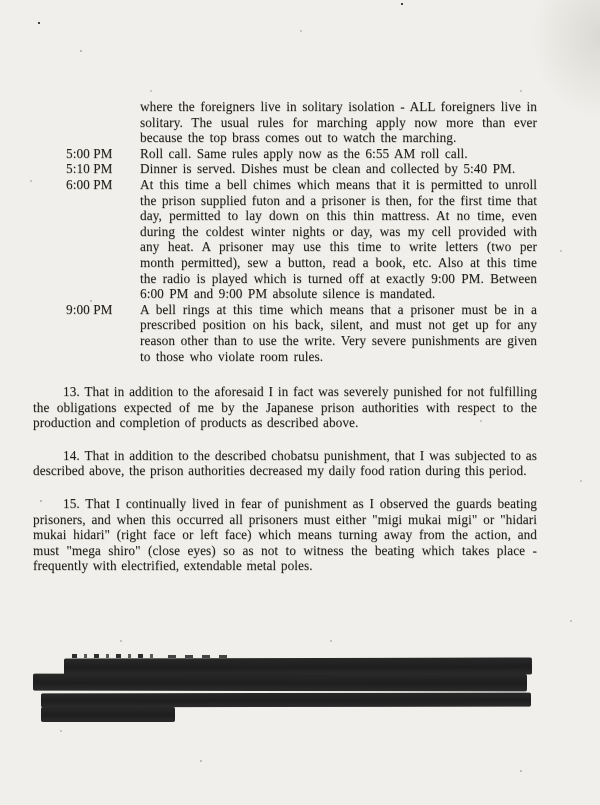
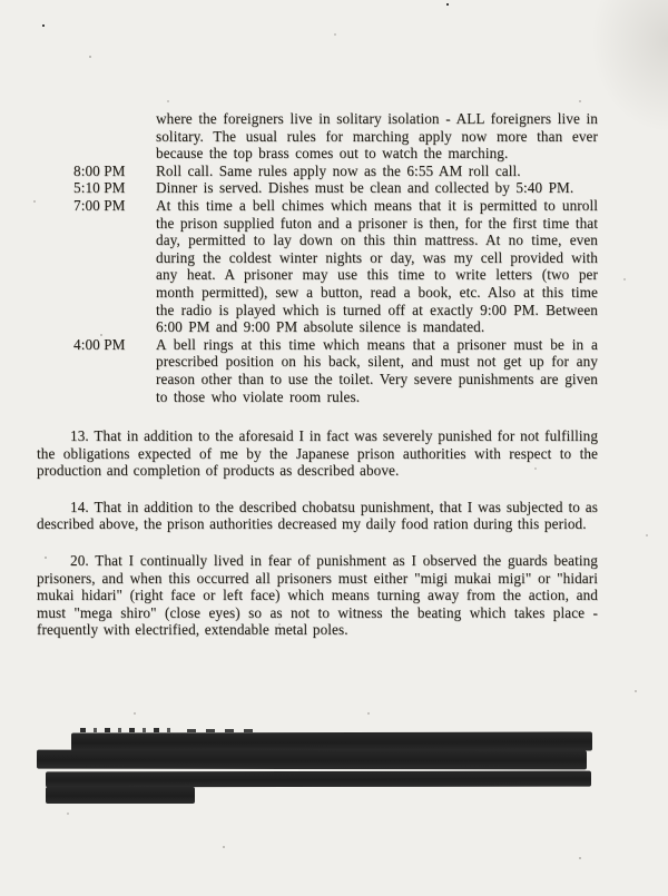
  where the foreigners live in solitary isolation - ALL foreigners live in solitary. The usual rules for marching apply now more than ever because the top brass comes out to watch the marching.
- 5:00 PM
+ 8:00 PM
  Roll call. Same rules apply now as the 6:55 AM roll call.
  5:10 PM
  Dinner is served. Dishes must be clean and collected by 5:40 PM.
- 6:00 PM
+ 7:00 PM
  At this time a bell chimes which means that it is permitted to unroll the prison supplied futon and a prisoner is then, for the first time that day, permitted to lay down on this thin mattress. At no time, even during the coldest winter nights or day, was my cell provided with any heat. A prisoner may use this time to write letters (two per month permitted), sew a button, read a book, etc. Also at this time the radio is played which is turned off at exactly 9:00 PM. Between 6:00 PM and 9:00 PM absolute silence is mandated.
- 9:00 PM
+ 4:00 PM
- A bell rings at this time which means that a prisoner must be in a prescribed position on his back, silent, and must not get up for any reason other than to use the write. Very severe punishments are given to those who violate room rules.
+ A bell rings at this time which means that a prisoner must be in a prescribed position on his back, silent, and must not get up for any reason other than to use the toilet. Very severe punishments are given to those who violate room rules.
  13. That in addition to the aforesaid I in fact was severely punished for not fulfilling the obligations expected of me by the Japanese prison authorities with respect to the production and completion of products as described above.
  14. That in addition to the described chobatsu punishment, that I was subjected to as described above, the prison authorities decreased my daily food ration during this period.
- 15. That I continually lived in fear of punishment as I observed the guards beating prisoners, and when this occurred all prisoners must either "migi mukai migi" or "hidari mukai hidari" (right face or left face) which means turning away from the action, and must "mega shiro" (close eyes) so as not to witness the beating which takes place - frequently with electrified, extendable metal poles.
+ 20. That I continually lived in fear of punishment as I observed the guards beating prisoners, and when this occurred all prisoners must either "migi mukai migi" or "hidari mukai hidari" (right face or left face) which means turning away from the action, and must "mega shiro" (close eyes) so as not to witness the beating which takes place - frequently with electrified, extendable metal poles.
